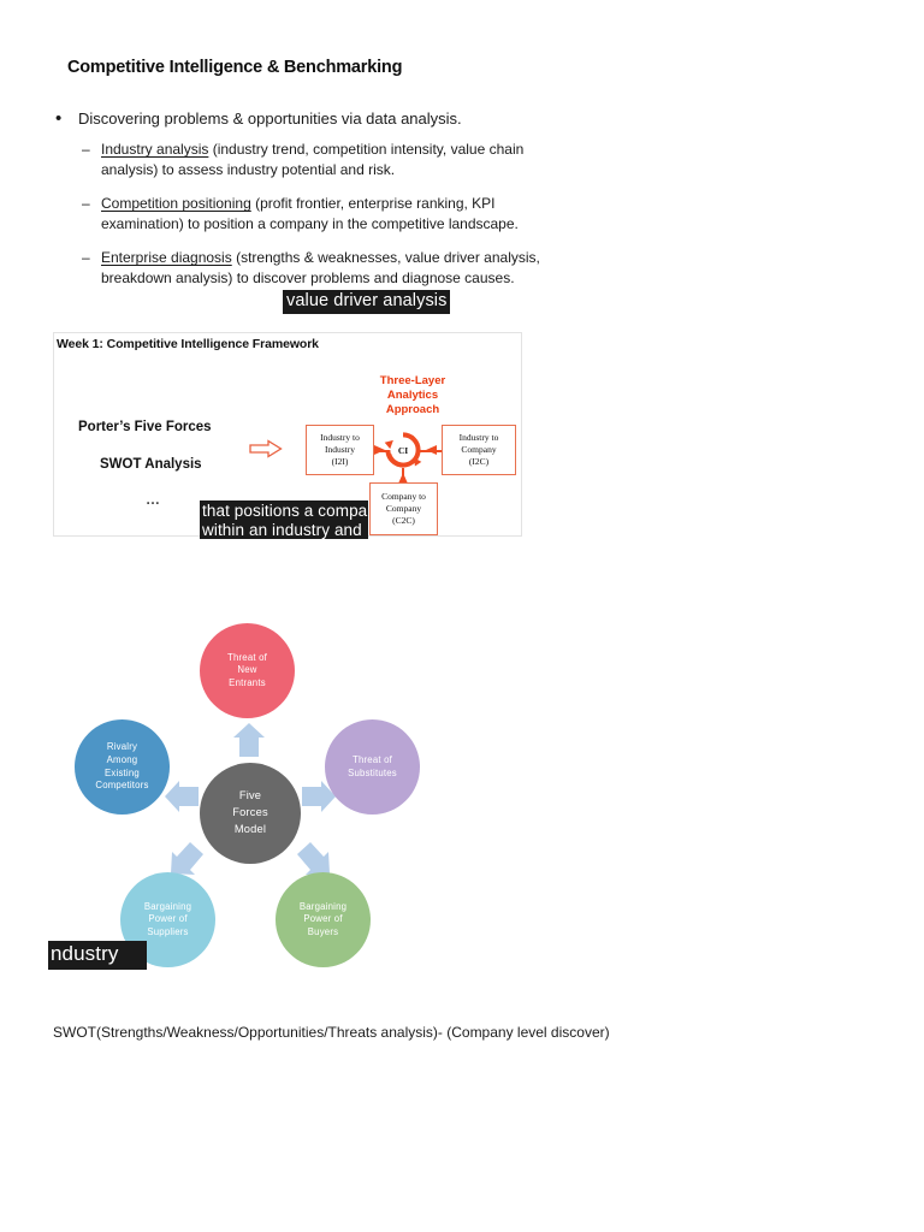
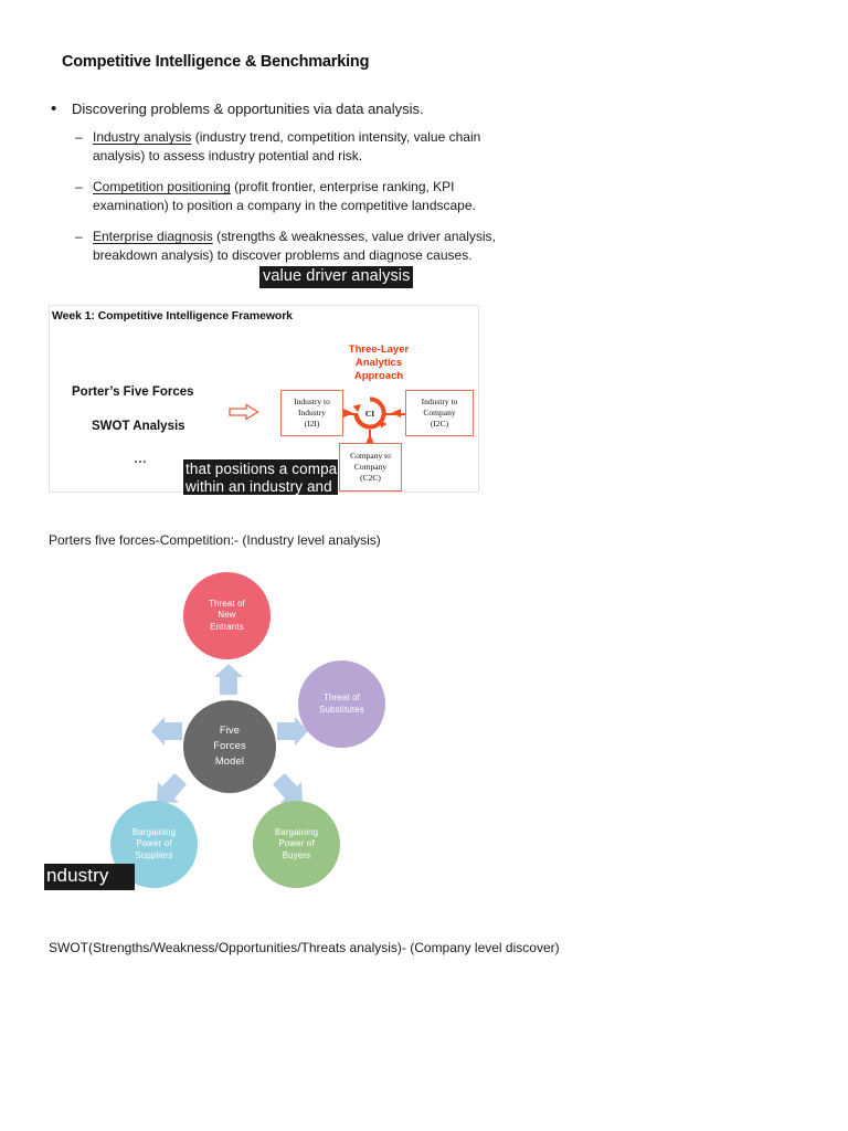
  Competitive Intelligence & Benchmarking
  •
  Discovering problems & opportunities via data analysis.
  –
  Industry analysis (industry trend, competition intensity, value chain analysis) to assess industry potential and risk.
  –
  Competition positioning (profit frontier, enterprise ranking, KPI examination) to position a company in the competitive landscape.
  –
  Enterprise diagnosis (strengths & weaknesses, value driver analysis, breakdown analysis) to discover problems and diagnose causes.
  value driver analysis
  Week 1: Competitive Intelligence Framework
  Porter’s Five Forces
  SWOT Analysis
  …
  Three-Layer
  Analytics
  Approach
  CI
  Industry to
  Industry
  (I2I)
  Industry to
  Company
  (I2C)
  Company to
  Company
  (C2C)
  that positions a compa
  within an industry and
+ Porters five forces-Competition:- (Industry level analysis)
  Threat of
  New
  Entrants
- Rivalry
- Among
- Existing
- Competitors
  Threat of
  Substitutes
  Bargaining
  Power of
  Suppliers
  Bargaining
  Power of
  Buyers
  Five
  Forces
  Model
  ndustry
  SWOT(Strengths/Weakness/Opportunities/Threats analysis)- (Company level discover)
